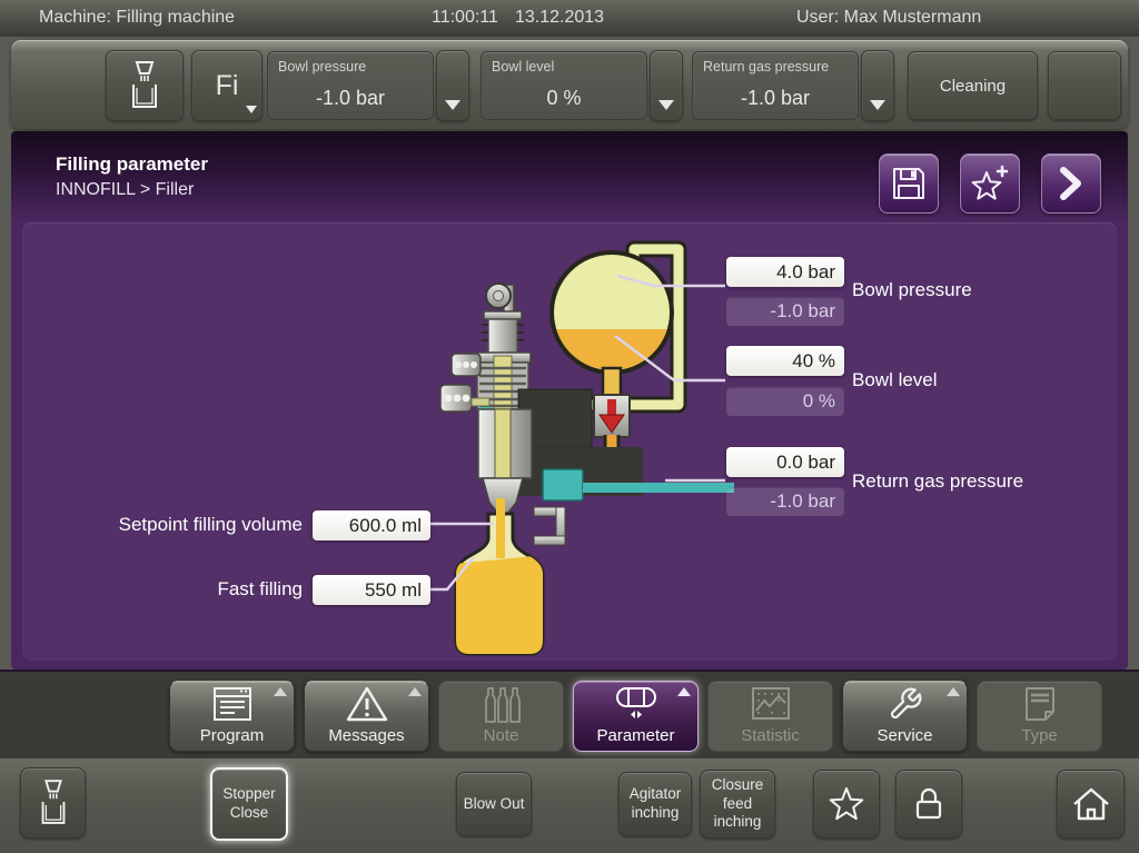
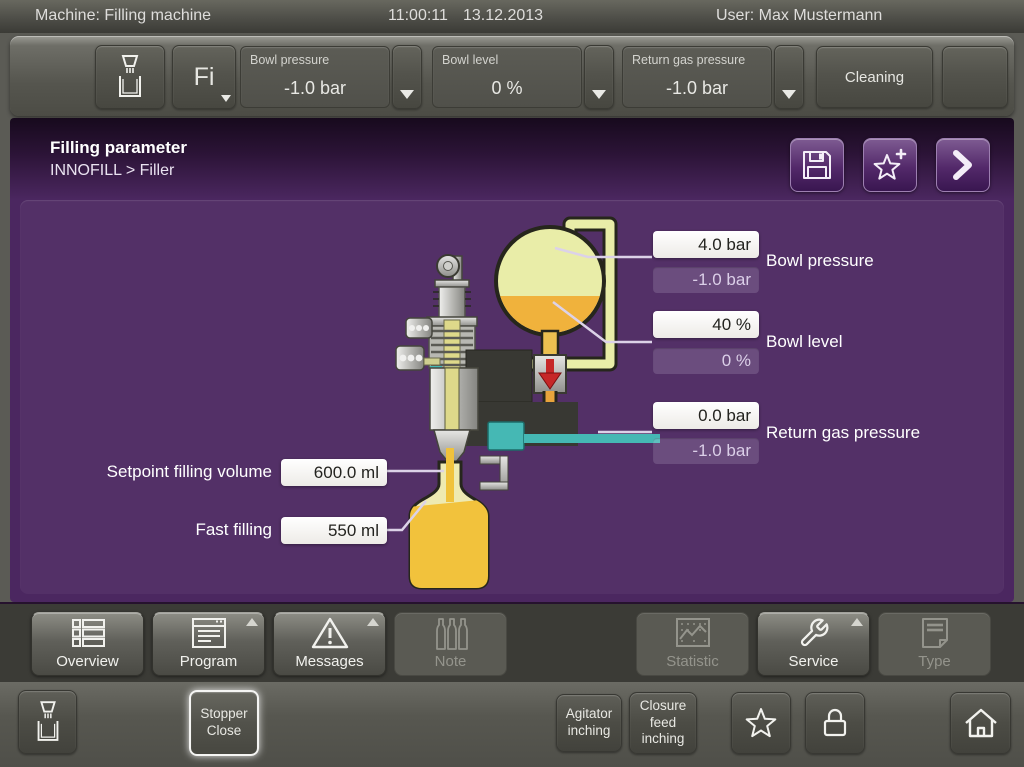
  Machine: Filling machine
  11:00:11
  13.12.2013
  User: Max Mustermann
  Fi
  Bowl pressure
  -1.0 bar
  Bowl level
  0 %
  Return gas pressure
  -1.0 bar
  Cleaning
  Filling parameter
  INNOFILL > Filler
  4.0 bar
  -1.0 bar
  Bowl pressure
  40 %
  0 %
  Bowl level
  0.0 bar
  -1.0 bar
  Return gas pressure
  Setpoint filling volume
  600.0 ml
  Fast filling
  550 ml
+ Overview
  Program
  Messages
  Note
- Parameter
  Statistic
  Service
  Type
  Stopper Close
- Blow Out
  Agitator inching
  Closure feed inching
